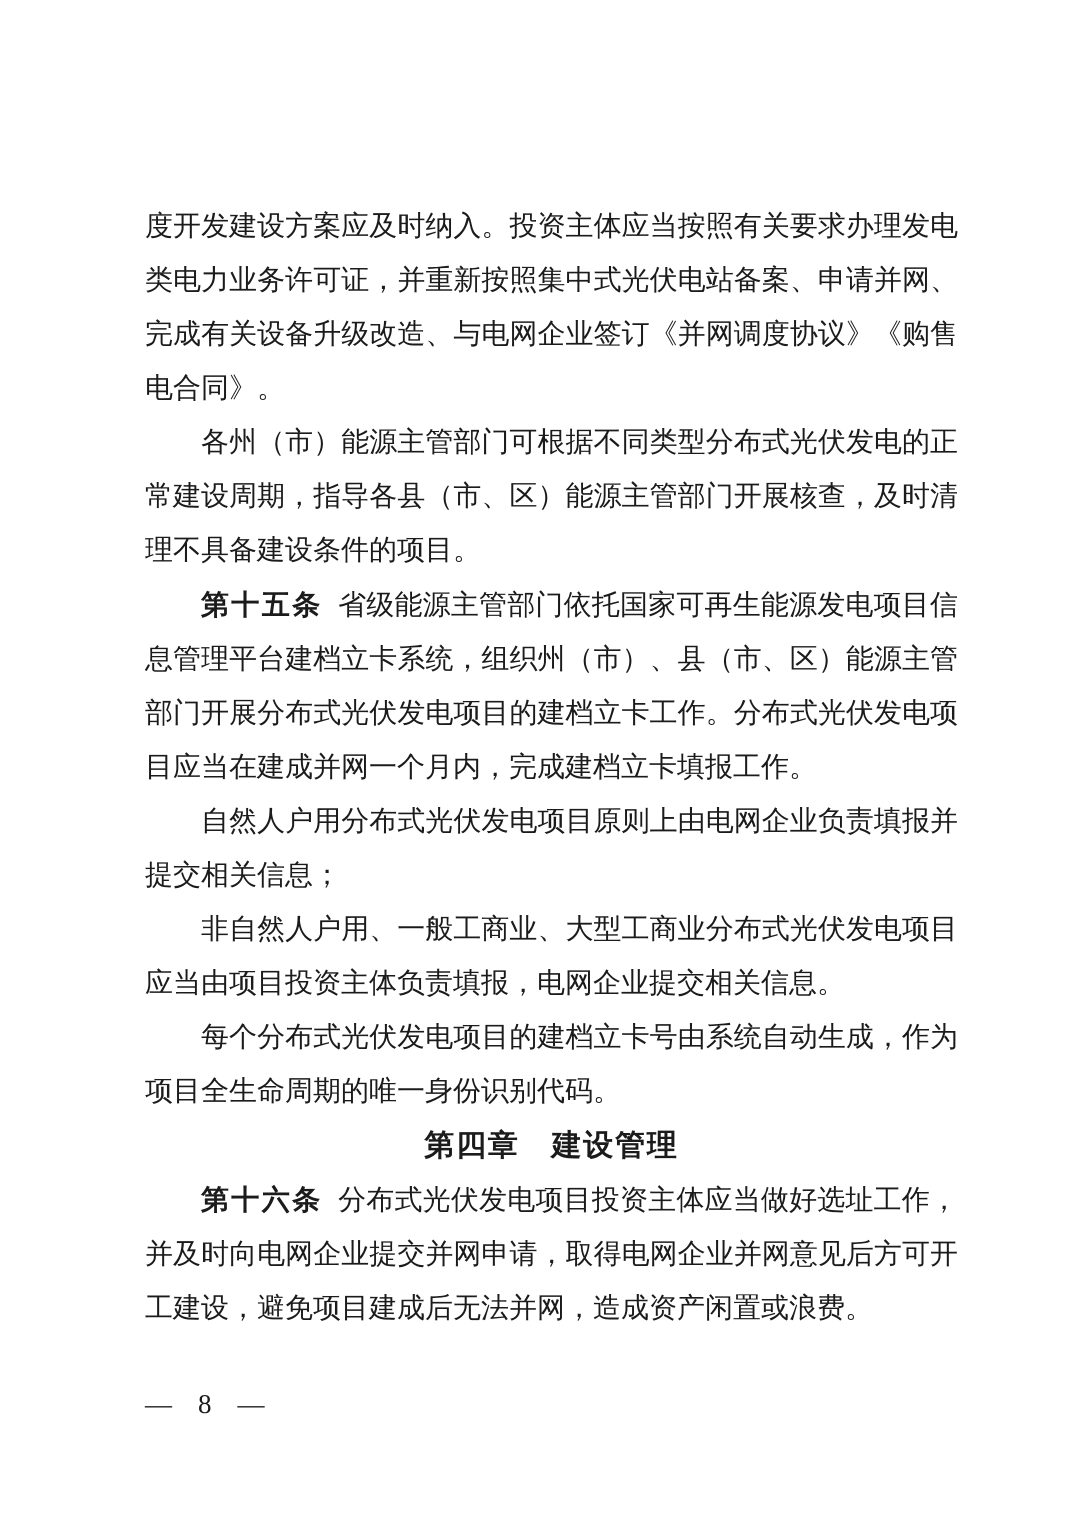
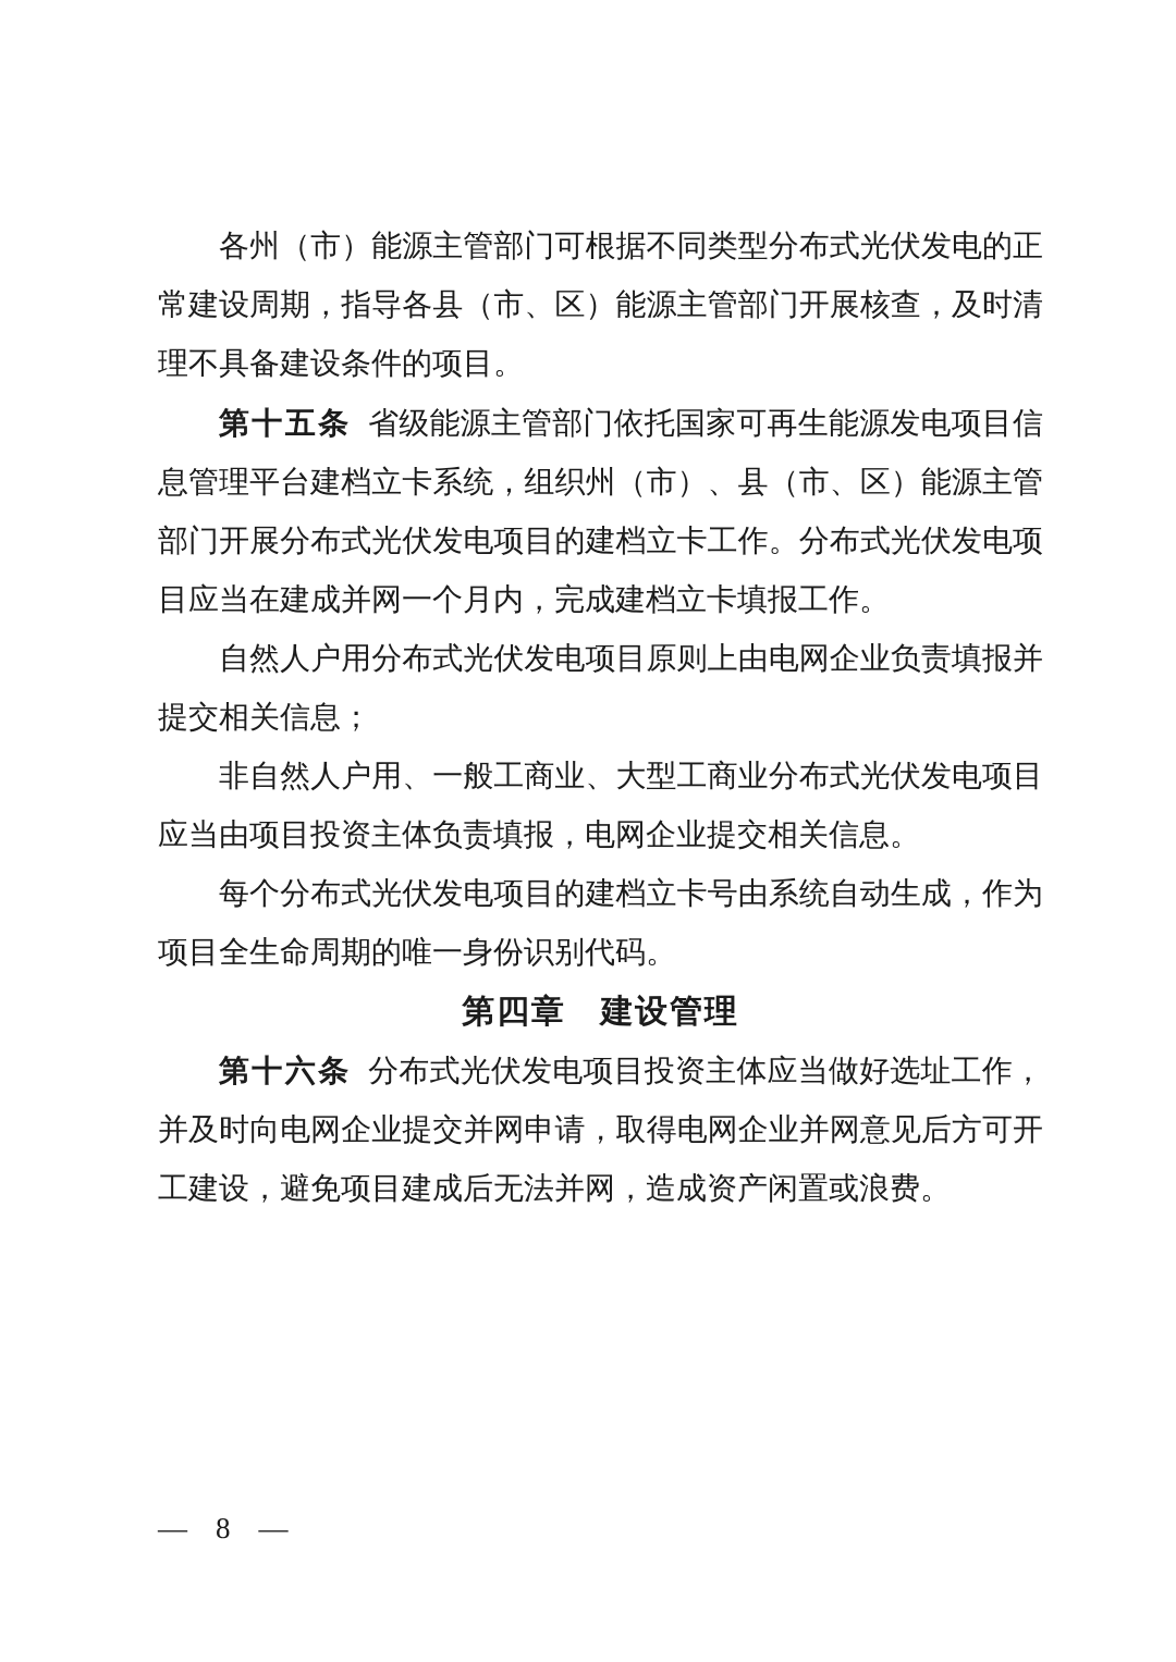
- 度开发建设方案应及时纳入。投资主体应当按照有关要求办理发电类电力业务许可证，并重新按照集中式光伏电站备案、申请并网、完成有关设备升级改造、与电网企业签订《并网调度协议》《购售电合同》。
  各州（市）能源主管部门可根据不同类型分布式光伏发电的正常建设周期，指导各县（市、区）能源主管部门开展核查，及时清理不具备建设条件的项目。
  第十五条 省级能源主管部门依托国家可再生能源发电项目信息管理平台建档立卡系统，组织州（市）、县（市、区）能源主管部门开展分布式光伏发电项目的建档立卡工作。分布式光伏发电项目应当在建成并网一个月内，完成建档立卡填报工作。
  自然人户用分布式光伏发电项目原则上由电网企业负责填报并提交相关信息；
  非自然人户用、一般工商业、大型工商业分布式光伏发电项目应当由项目投资主体负责填报，电网企业提交相关信息。
  每个分布式光伏发电项目的建档立卡号由系统自动生成，作为项目全生命周期的唯一身份识别代码。
  第四章 建设管理
  第十六条 分布式光伏发电项目投资主体应当做好选址工作，并及时向电网企业提交并网申请，取得电网企业并网意见后方可开工建设，避免项目建成后无法并网，造成资产闲置或浪费。
  —
  8
  —
